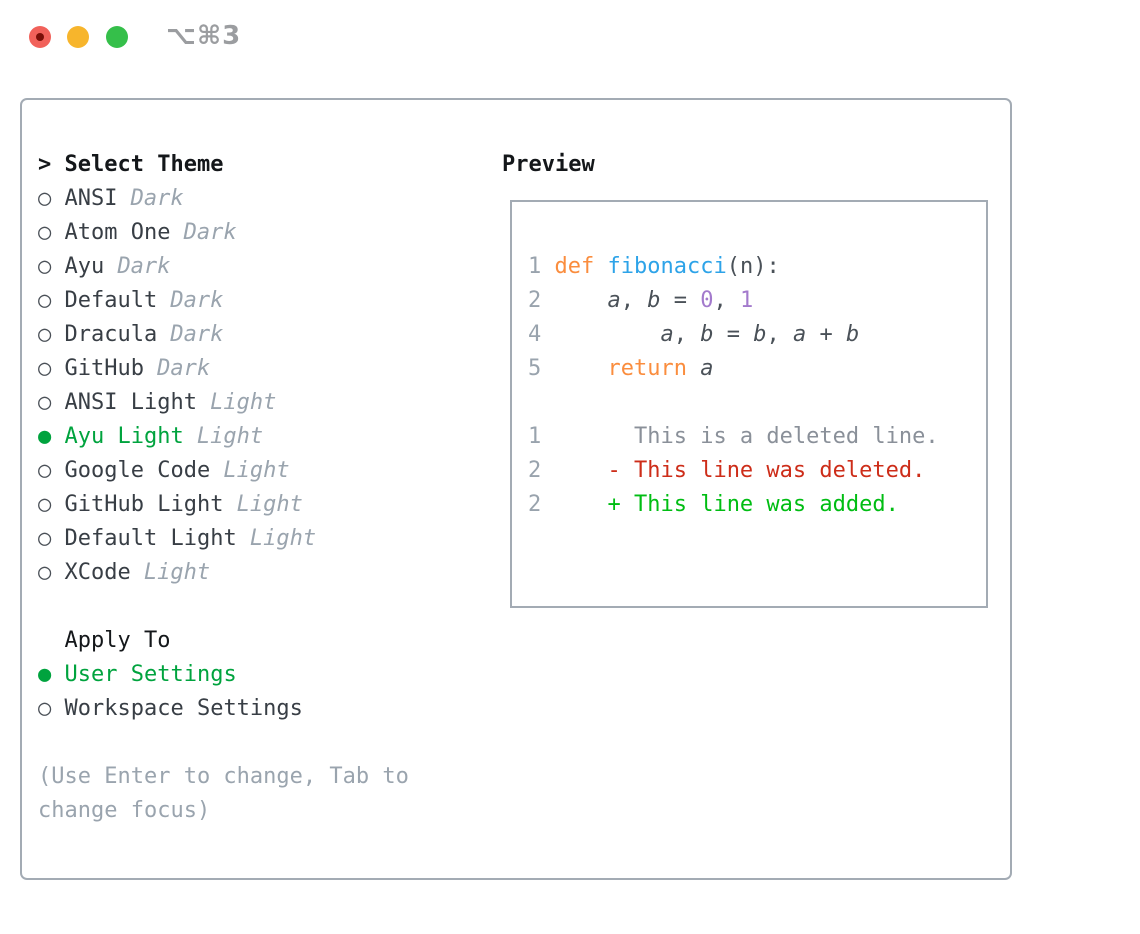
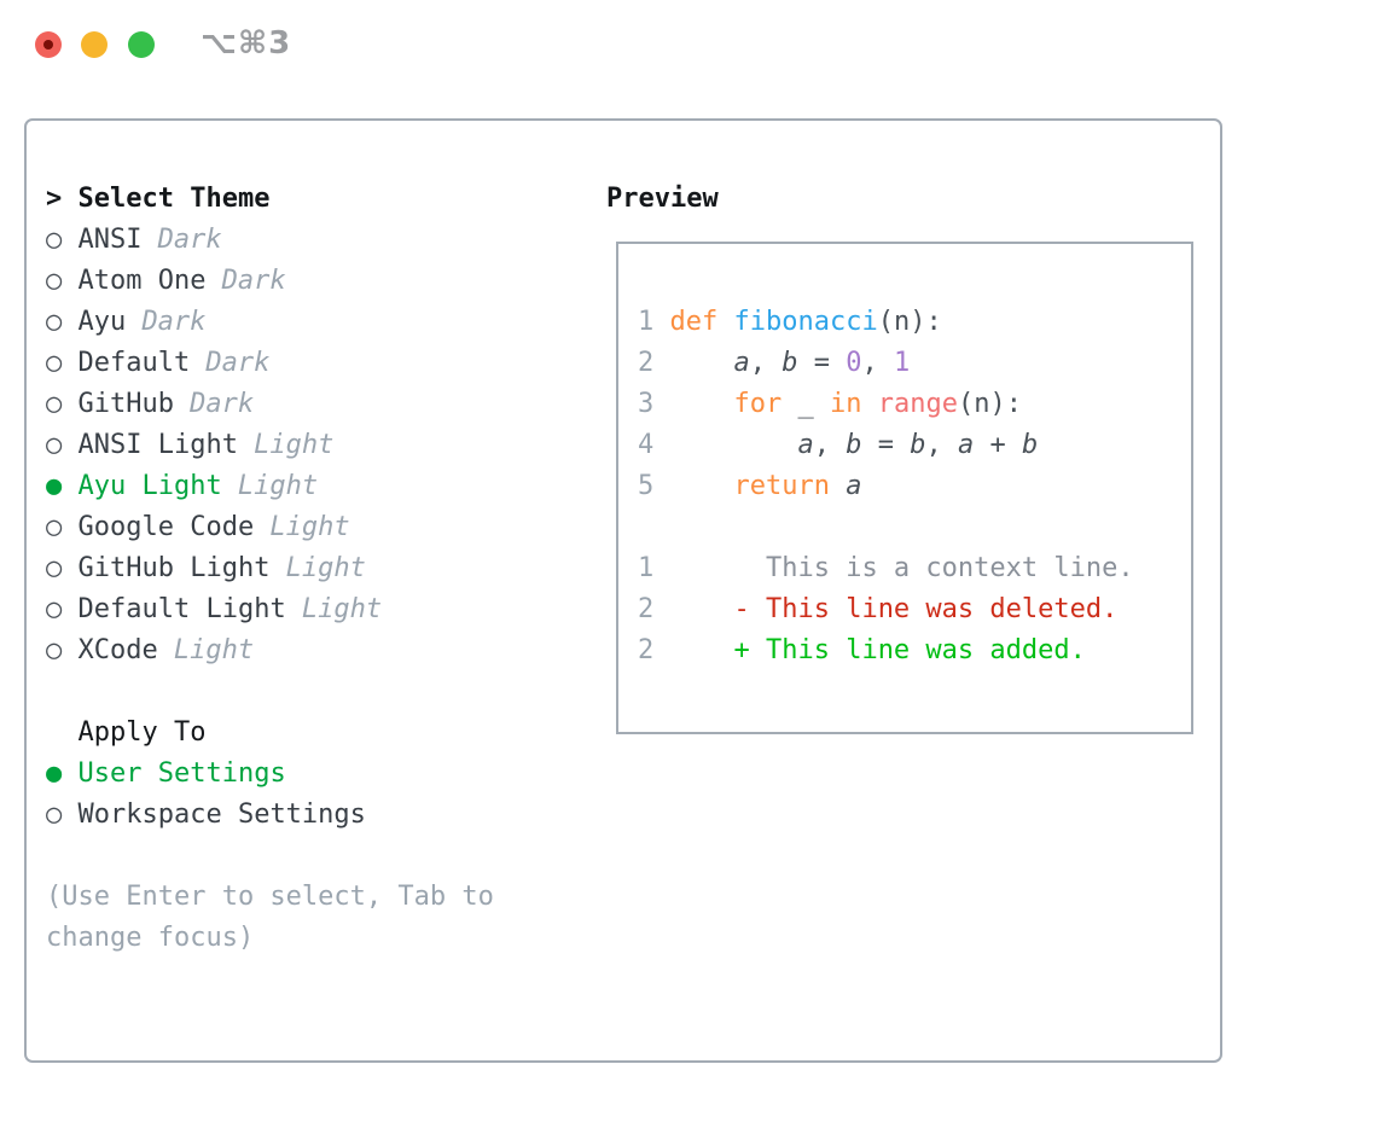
  ⌥⌘3
  > Select Theme
  ○ ANSI Dark
  ○ Atom One Dark
  ○ Ayu Dark
  ○ Default Dark
- ○ Dracula Dark
  ○ GitHub Dark
  ○ ANSI Light Light
  ● Ayu Light Light
  ○ Google Code Light
  ○ GitHub Light Light
  ○ Default Light Light
  ○ XCode Light
  Apply To
  ● User Settings
  ○ Workspace Settings
- (Use Enter to change, Tab to
+ (Use Enter to select, Tab to
  change focus)
  Preview
  1 def fibonacci(n):
  2 a, b = 0, 1
+ 3 for _ in range(n):
  4 a, b = b, a + b
  5 return a
- 1 This is a deleted line.
+ 1 This is a context line.
  2 - This line was deleted.
  2 + This line was added.
